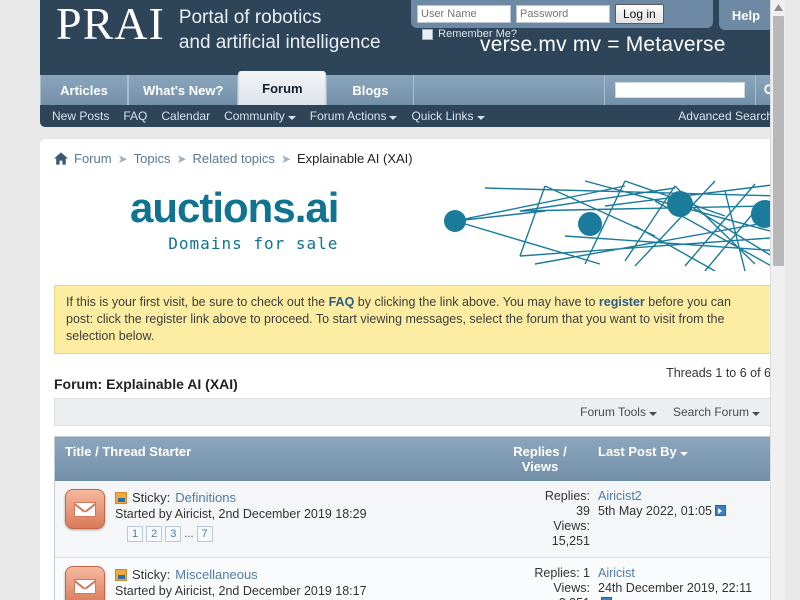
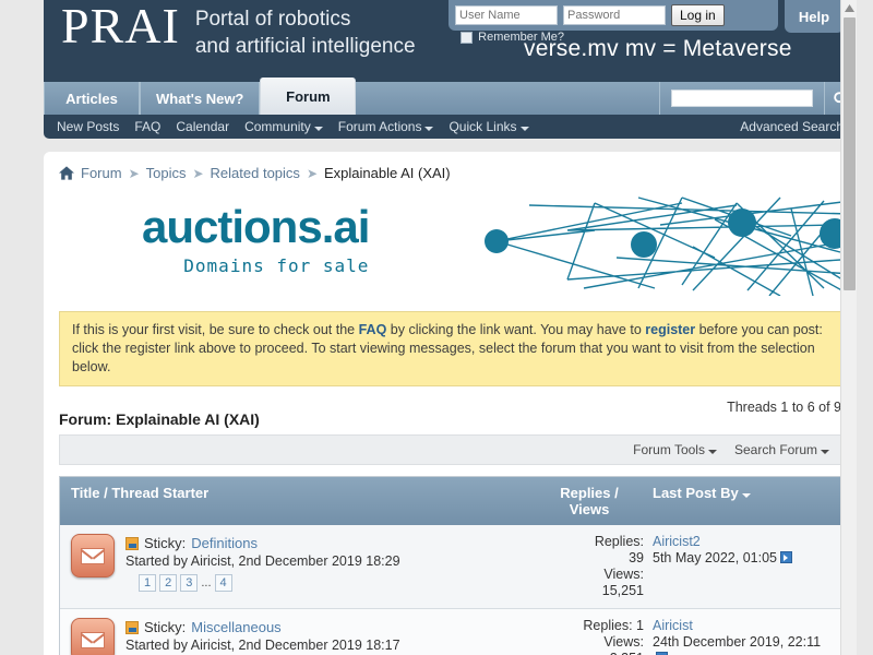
  PRAI
  Portal of robotics
  and artificial intelligence
  verse.mv mv = Metaverse
  User Name
  Password
  Log in
  Remember Me?
  Help
  Articles
  What's New?
  Forum
- Blogs
  New Posts
  FAQ
  Calendar
  Community
  Forum Actions
  Quick Links
  Advanced Searc
  Forum
  ➤
  Topics
  ➤
  Related topics
  ➤
  Explainable AI (XAI)
  auctions.ai
  Domains for sale
- If this is your first visit, be sure to check out the FAQ by clicking the link above. You may have to register before you can post: click the register link above to proceed. To start viewing messages, select the forum that you want to visit from the selection below.
+ If this is your first visit, be sure to check out the FAQ by clicking the link want. You may have to register before you can post: click the register link above to proceed. To start viewing messages, select the forum that you want to visit from the selection below.
  Forum: Explainable AI (XAI)
- Threads 1 to 6 of 6
+ Threads 1 to 6 of 9
  Forum Tools
  Search Forum
  Title / Thread Starter
  Replies /
  Views
  Last Post By
  Sticky:
  Definitions
  Started by Airicist, 2nd December 2019 18:29
  1
  2
  3
  ...
- 7
+ 4
  Replies:
  39
  Views:
  15,251
  Airicist2
  5th May 2022, 01:05
  Sticky:
  Miscellaneous
  Started by Airicist, 2nd December 2019 18:17
  Replies: 1
  Views:
  Airicist
  24th December 2019, 22:11
